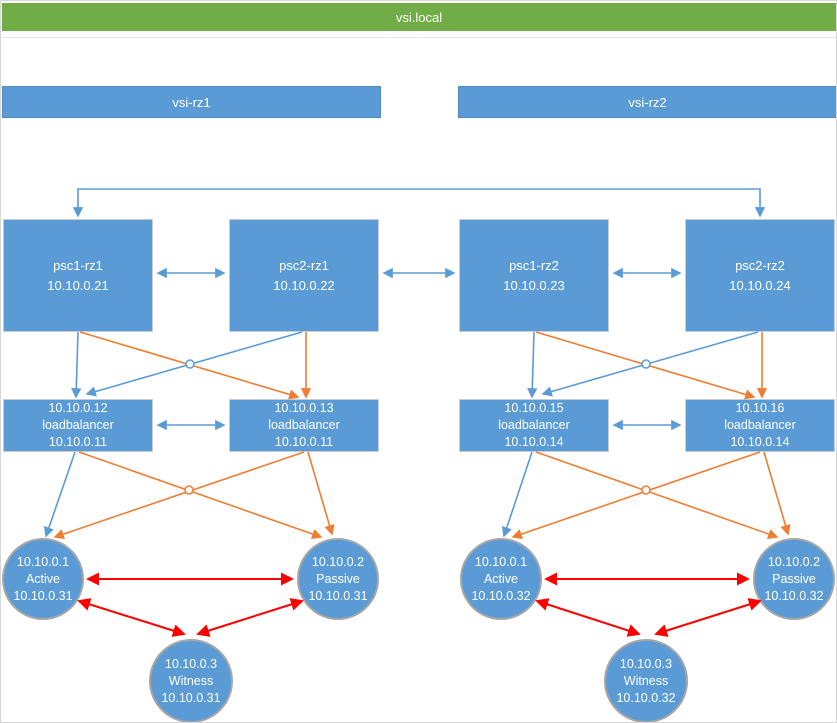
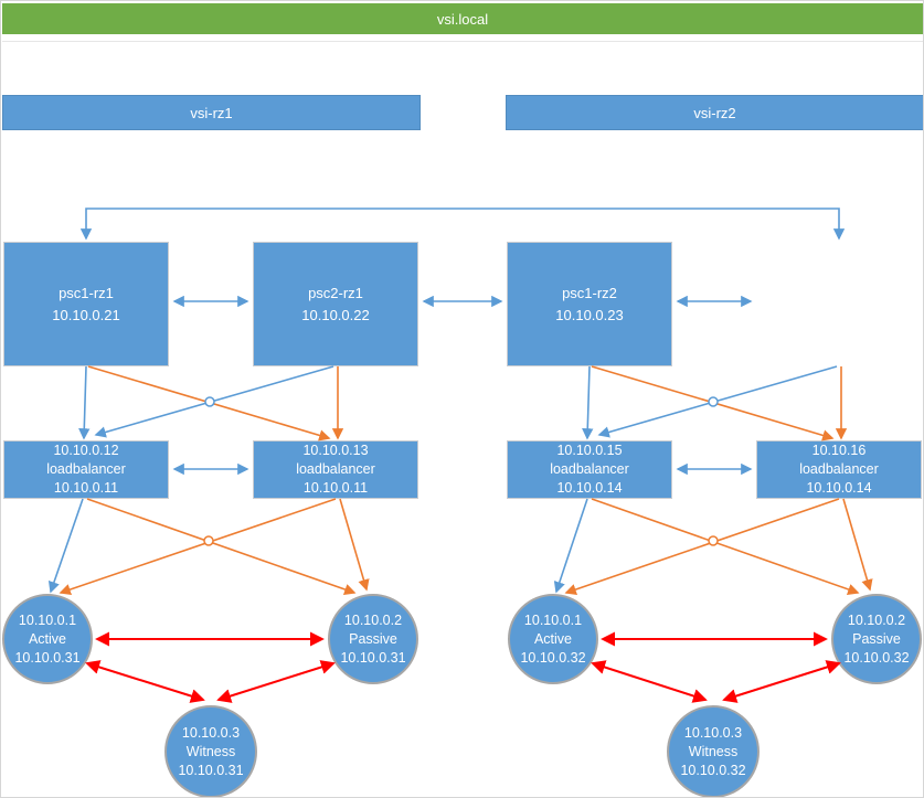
  vsi.local
  vsi-rz1
  vsi-rz2
  psc1-rz1
  10.10.0.21
  psc2-rz1
  10.10.0.22
  psc1-rz2
  10.10.0.23
- psc2-rz2
- 10.10.0.24
  10.10.0.12
  loadbalancer
  10.10.0.11
  10.10.0.13
  loadbalancer
  10.10.0.11
  10.10.0.15
  loadbalancer
  10.10.0.14
  10.10.16
  loadbalancer
  10.10.0.14
  10.10.0.1
  Active
  10.10.0.31
  10.10.0.2
  Passive
  10.10.0.31
  10.10.0.3
  Witness
  10.10.0.31
  10.10.0.1
  Active
  10.10.0.32
  10.10.0.2
  Passive
  10.10.0.32
  10.10.0.3
  Witness
  10.10.0.32
